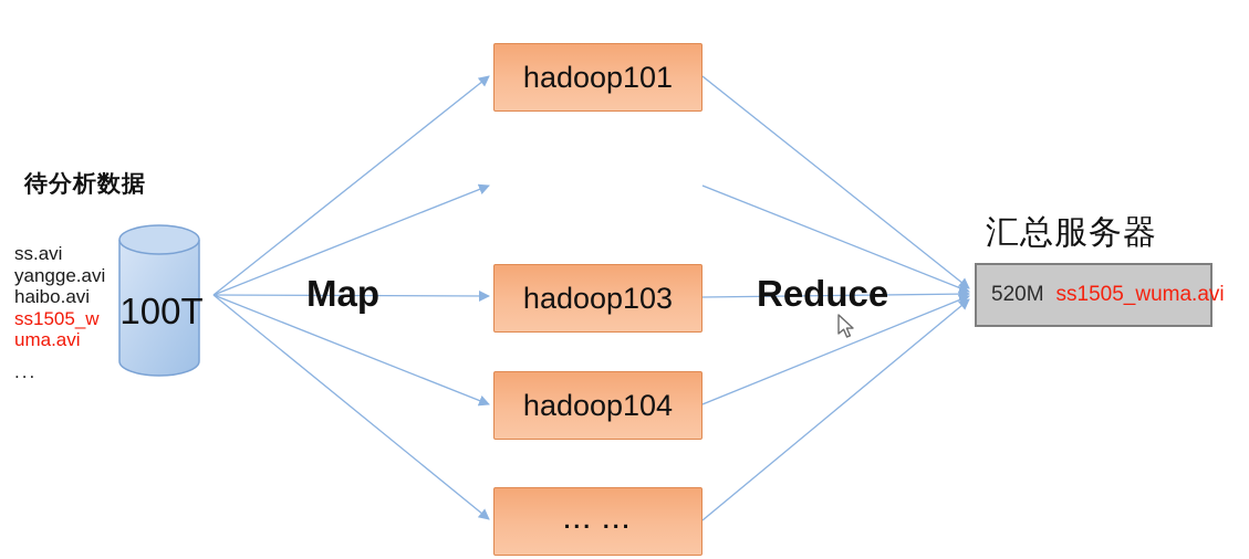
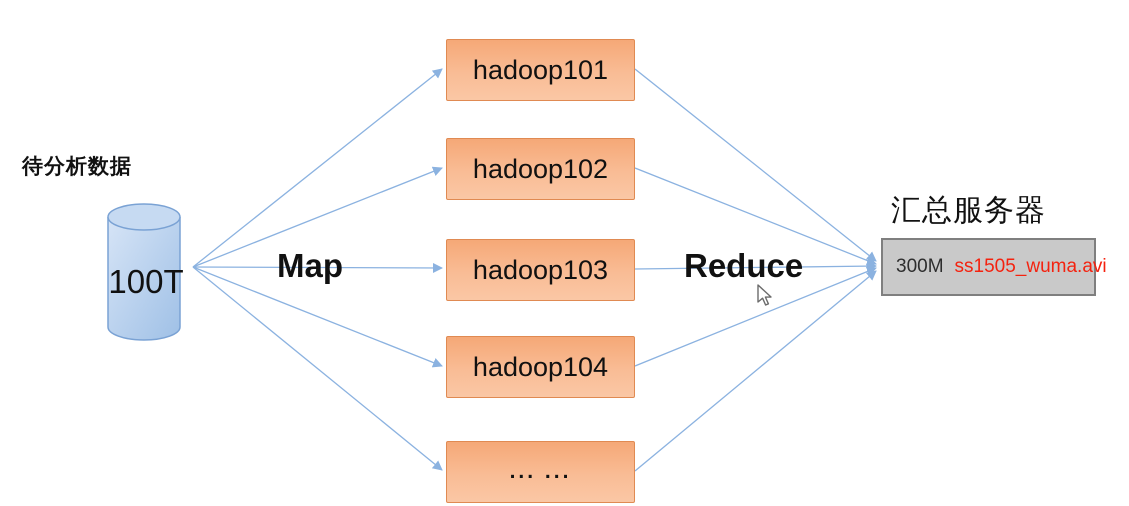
  待分析数据
- ss.avi
- yangge.avi
- haibo.avi
- ss1505_w
- uma.avi
- ...
  100T
  Map
  Reduce
  hadoop101
+ hadoop102
  hadoop103
  hadoop104
  ... ...
  汇总服务器
- 520M
+ 300M
  ss1505_wuma.avi
